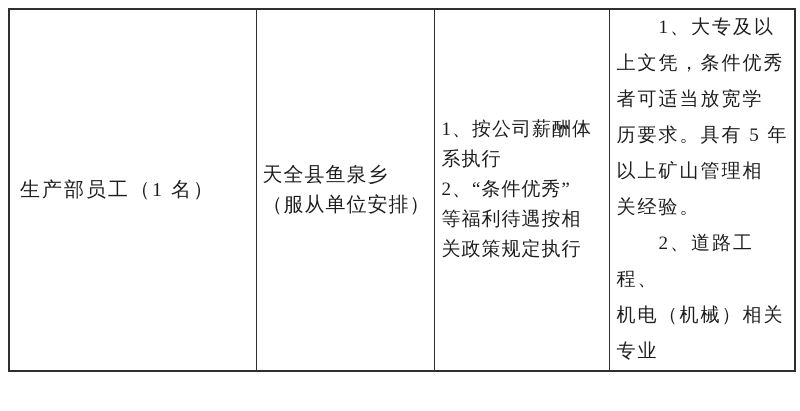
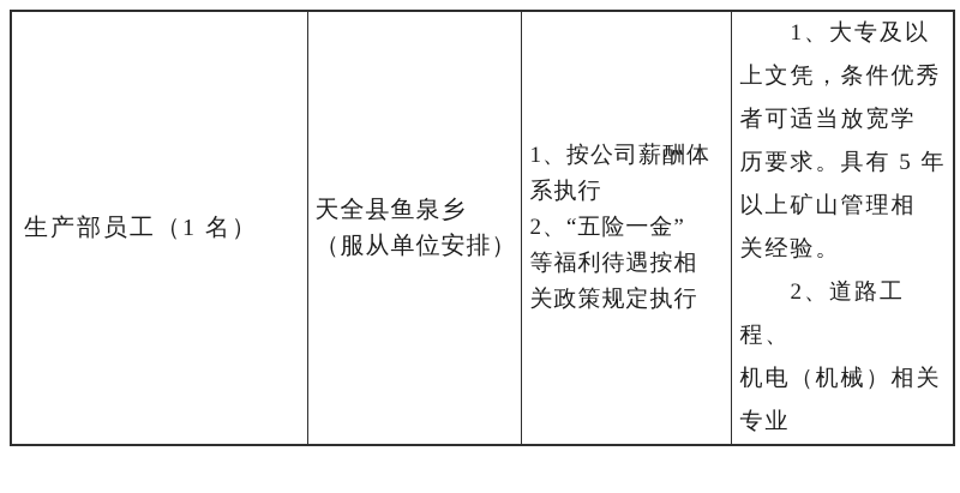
- 生产部员工（1 名）	天全县鱼泉乡 （服从单位安排）	1、按公司薪酬体 系执行 2、“条件优秀” 等福利待遇按相 关政策规定执行	1、大专及以 上文凭，条件优秀 者可适当放宽学 历要求。具有 5 年 以上矿山管理相 关经验。 2、道路工程、 机电（机械）相关 专业
+ 生产部员工（1 名）	天全县鱼泉乡 （服从单位安排）	1、按公司薪酬体 系执行 2、“五险一金” 等福利待遇按相 关政策规定执行	1、大专及以 上文凭，条件优秀 者可适当放宽学 历要求。具有 5 年 以上矿山管理相 关经验。 2、道路工程、 机电（机械）相关 专业
